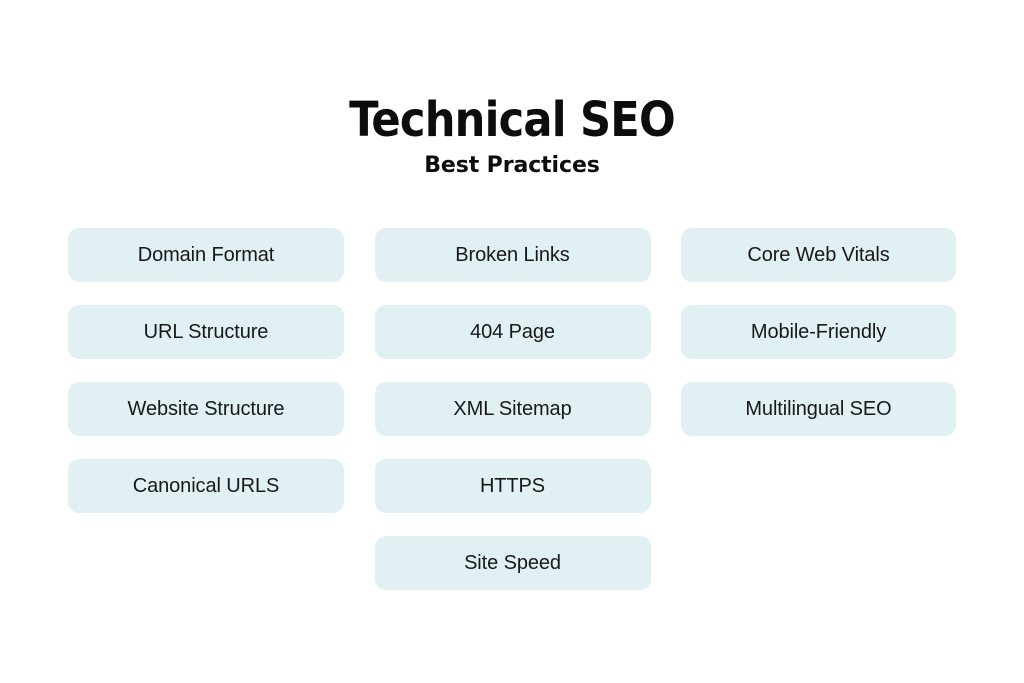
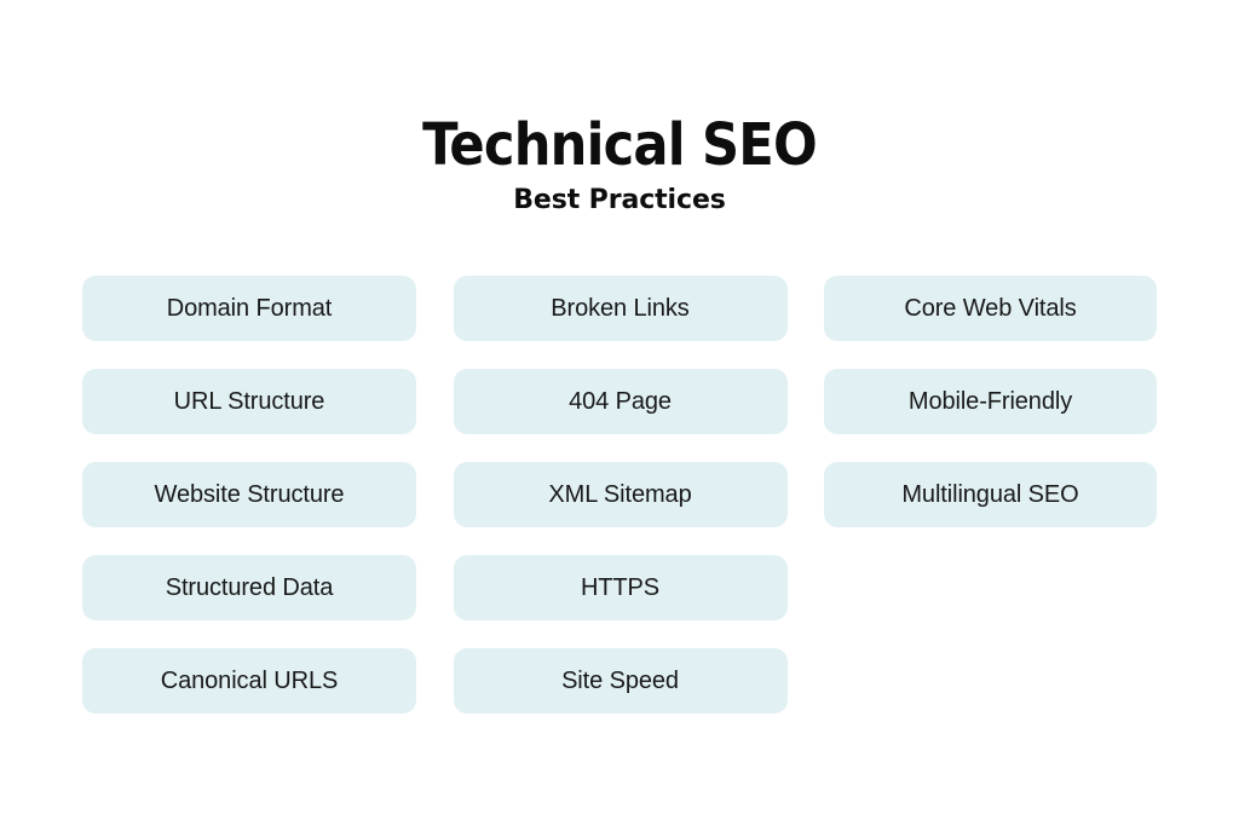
  Technical SEO
  Best Practices
  Domain Format
  URL Structure
  Website Structure
+ Structured Data
  Canonical URLS
  Broken Links
  404 Page
  XML Sitemap
  HTTPS
  Site Speed
  Core Web Vitals
  Mobile-Friendly
  Multilingual SEO
